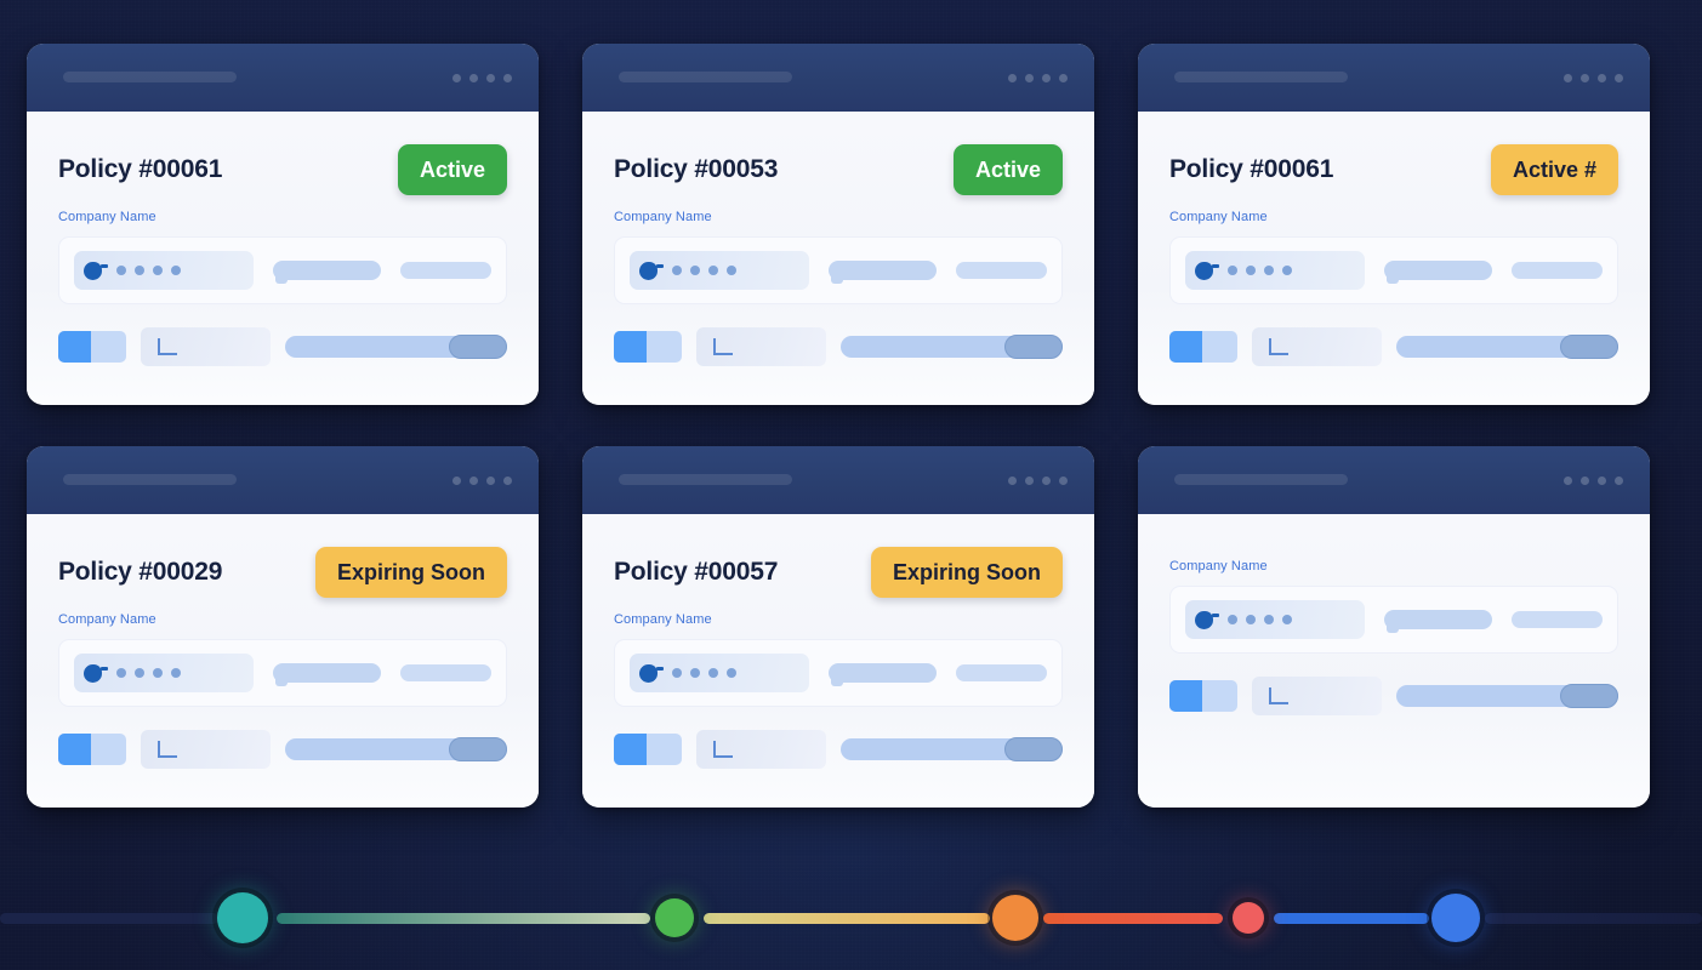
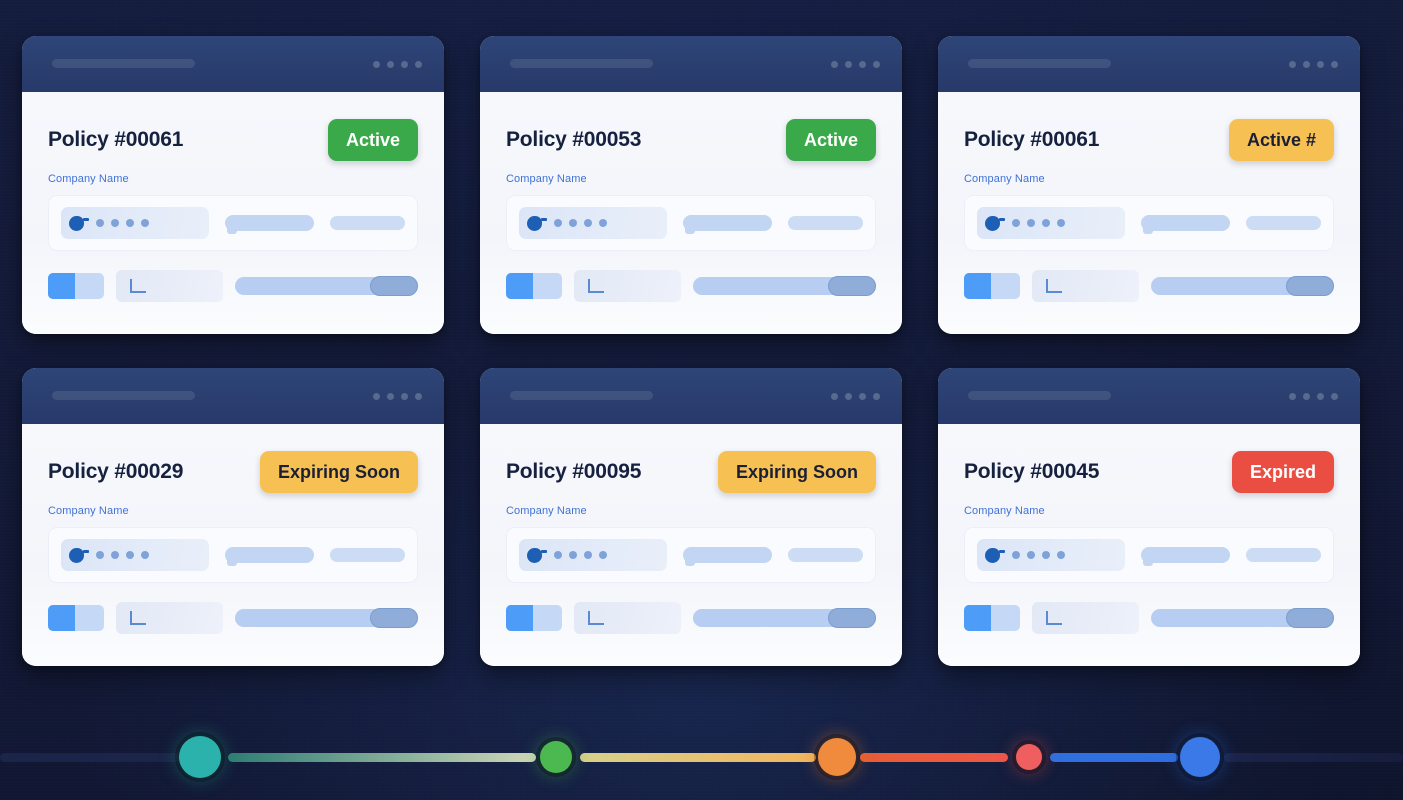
  Policy #00061
  Active
  Company Name
  Policy #00053
  Active
  Company Name
  Policy #00061
  Active #
  Company Name
  Policy #00029
  Expiring Soon
  Company Name
- Policy #00057
+ Policy #00095
  Expiring Soon
  Company Name
+ Policy #00045
+ Expired
  Company Name
